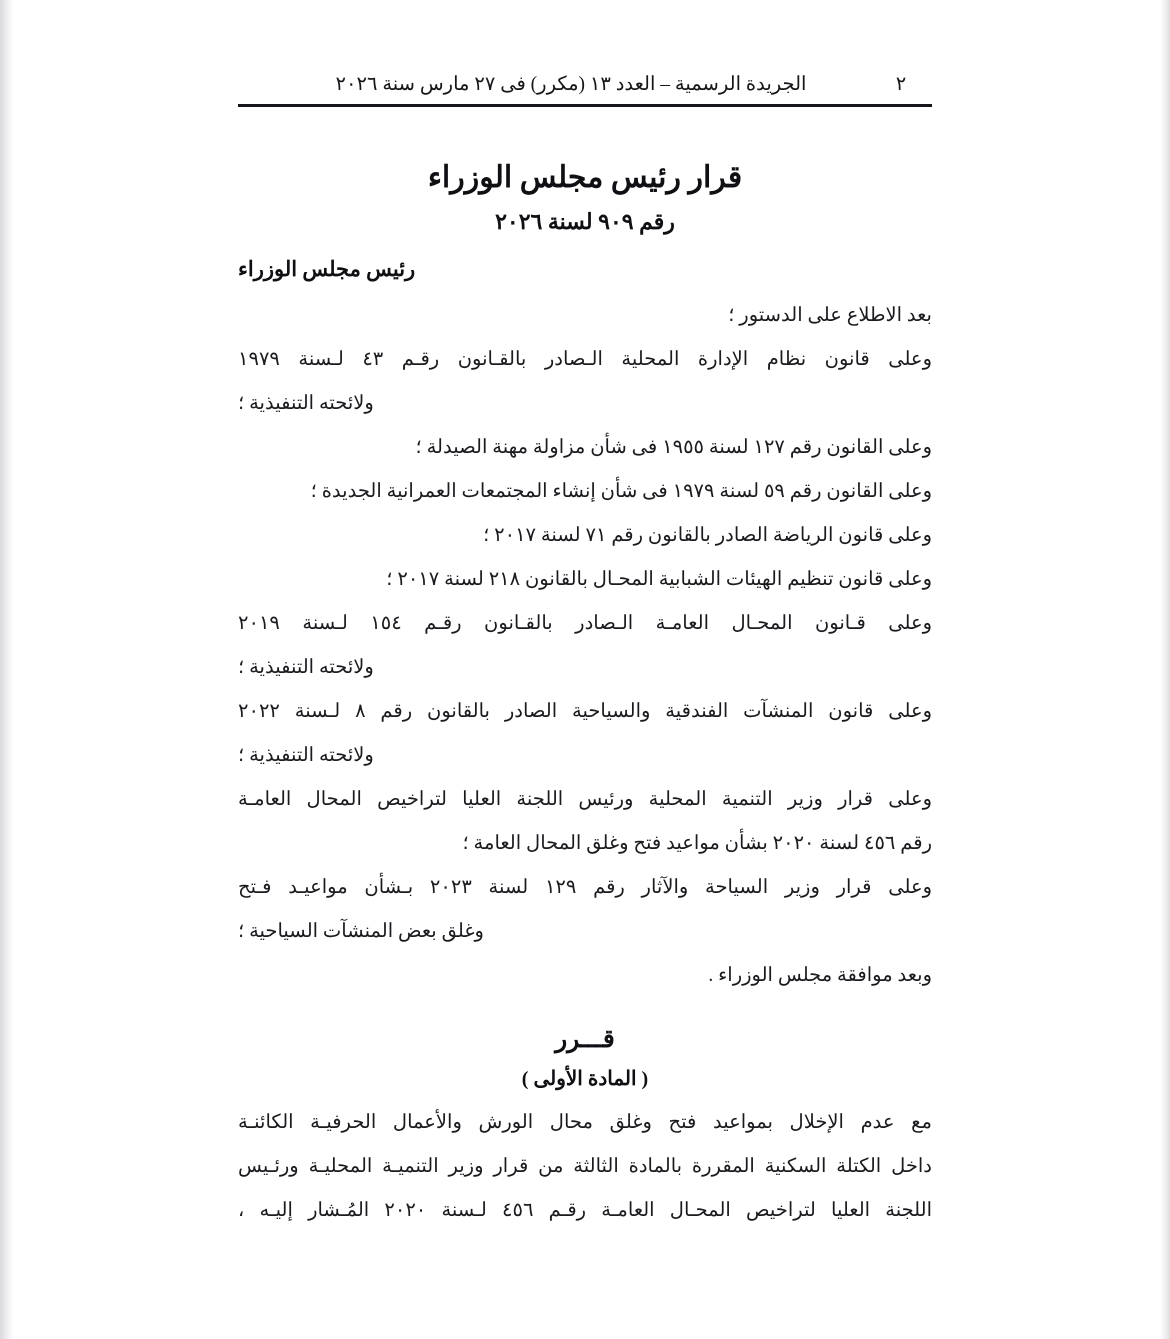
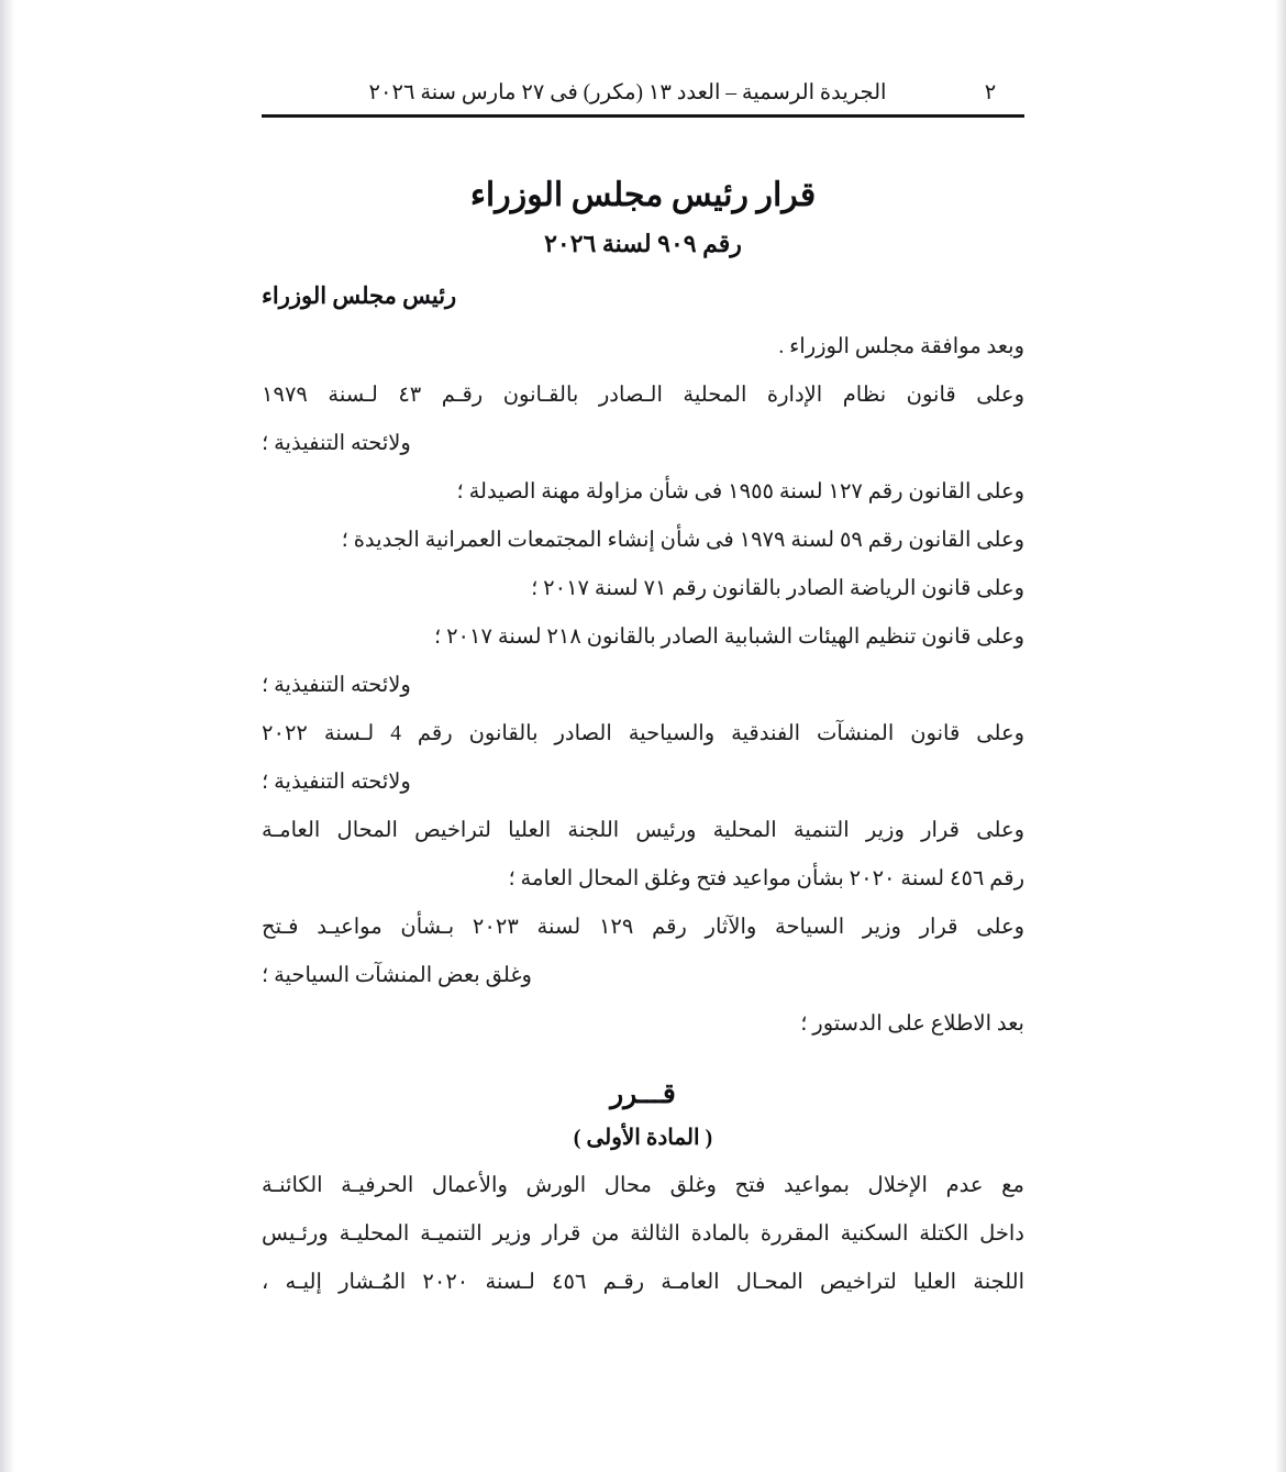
  ٢
  الجريدة الرسمية – العدد ١٣ (مكرر) فى ٢٧ مارس سنة ٢٠٢٦
  قرار رئيس مجلس الوزراء
  رقم ٩٠٩ لسنة ٢٠٢٦
  رئيس مجلس الوزراء
- بعد الاطلاع على الدستور ؛
+ وبعد موافقة مجلس الوزراء .
  وعلى قانون نظام الإدارة المحلية الـصادر بالقـانون رقـم ٤٣ لـسنة ١٩٧٩
  ولائحته التنفيذية ؛
  وعلى القانون رقم ١٢٧ لسنة ١٩٥٥ فى شأن مزاولة مهنة الصيدلة ؛
  وعلى القانون رقم ٥٩ لسنة ١٩٧٩ فى شأن إنشاء المجتمعات العمرانية الجديدة ؛
  وعلى قانون الرياضة الصادر بالقانون رقم ٧١ لسنة ٢٠١٧ ؛
- وعلى قانون تنظيم الهيئات الشبابية المحـال بالقانون ٢١٨ لسنة ٢٠١٧ ؛
+ وعلى قانون تنظيم الهيئات الشبابية الصادر بالقانون ٢١٨ لسنة ٢٠١٧ ؛
- وعلى قـانون المحـال العامـة الـصادر بالقـانون رقـم ١٥٤ لـسنة ٢٠١٩
  ولائحته التنفيذية ؛
- وعلى قانون المنشآت الفندقية والسياحية الصادر بالقانون رقم ٨ لـسنة ٢٠٢٢
+ وعلى قانون المنشآت الفندقية والسياحية الصادر بالقانون رقم 4 لـسنة ٢٠٢٢
  ولائحته التنفيذية ؛
  وعلى قرار وزير التنمية المحلية ورئيس اللجنة العليا لتراخيص المحال العامـة
  رقم ٤٥٦ لسنة ٢٠٢٠ بشأن مواعيد فتح وغلق المحال العامة ؛
  وعلى قرار وزير السياحة والآثار رقم ١٢٩ لسنة ٢٠٢٣ بـشأن مواعيـد فـتح
  وغلق بعض المنشآت السياحية ؛
- وبعد موافقة مجلس الوزراء .
+ بعد الاطلاع على الدستور ؛
  قـــرر
  ( المادة الأولى )
  مع عدم الإخلال بمواعيد فتح وغلق محال الورش والأعمال الحرفيـة الكائنـة
  داخل الكتلة السكنية المقررة بالمادة الثالثة من قرار وزير التنميـة المحليـة ورئـيس
  اللجنة العليا لتراخيص المحـال العامـة رقـم ٤٥٦ لـسنة ٢٠٢٠ المُـشار إليـه ،
